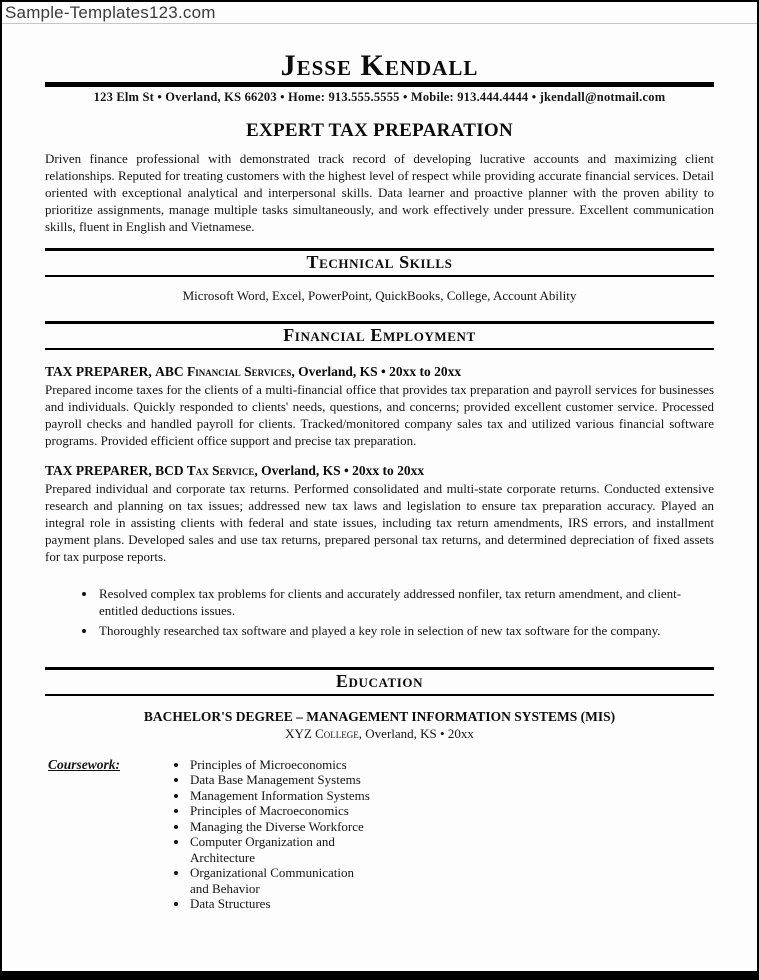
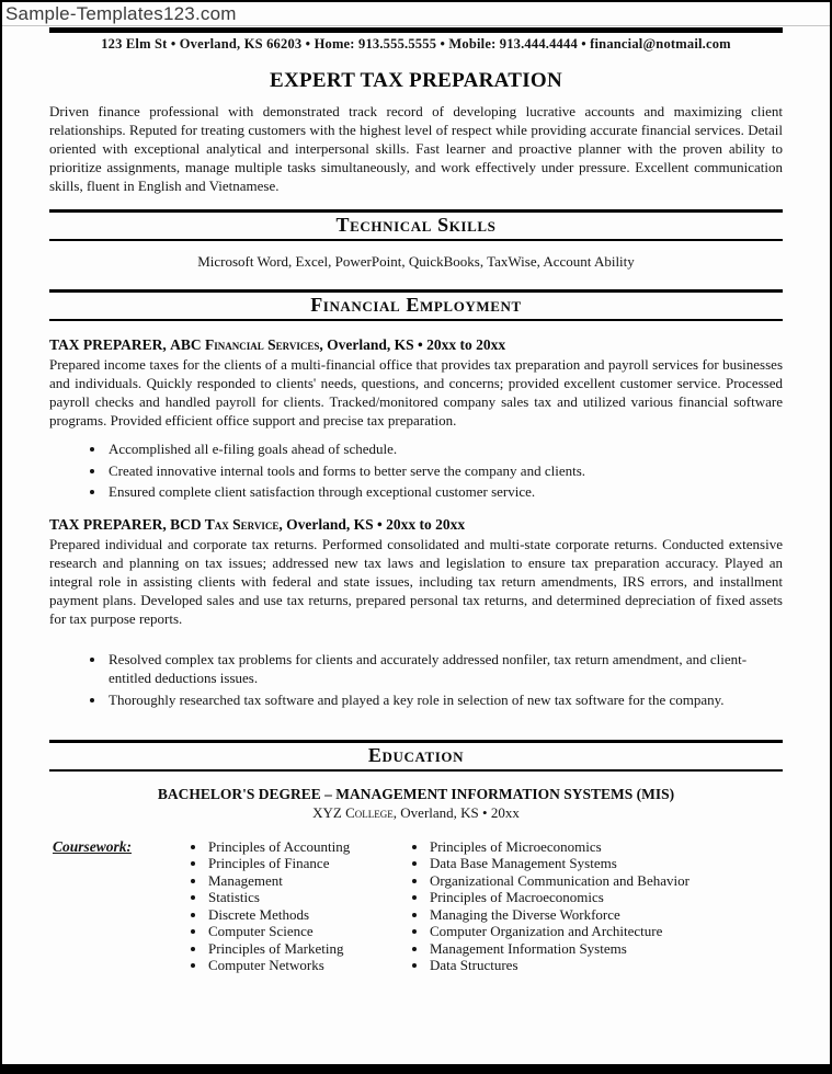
  Sample-Templates123.com
- Jesse Kendall
- 123 Elm St • Overland, KS 66203 • Home: 913.555.5555 • Mobile: 913.444.4444 • jkendall@notmail.com
+ 123 Elm St • Overland, KS 66203 • Home: 913.555.5555 • Mobile: 913.444.4444 • financial@notmail.com
  EXPERT TAX PREPARATION
- Driven finance professional with demonstrated track record of developing lucrative accounts and maximizing client relationships. Reputed for treating customers with the highest level of respect while providing accurate financial services. Detail oriented with exceptional analytical and interpersonal skills. Data learner and proactive planner with the proven ability to prioritize assignments, manage multiple tasks simultaneously, and work effectively under pressure. Excellent communication skills, fluent in English and Vietnamese.
+ Driven finance professional with demonstrated track record of developing lucrative accounts and maximizing client relationships. Reputed for treating customers with the highest level of respect while providing accurate financial services. Detail oriented with exceptional analytical and interpersonal skills. Fast learner and proactive planner with the proven ability to prioritize assignments, manage multiple tasks simultaneously, and work effectively under pressure. Excellent communication skills, fluent in English and Vietnamese.
  Technical Skills
- Microsoft Word, Excel, PowerPoint, QuickBooks, College, Account Ability
+ Microsoft Word, Excel, PowerPoint, QuickBooks, TaxWise, Account Ability
  Financial Employment
  TAX PREPARER, ABC Financial Services, Overland, KS • 20xx to 20xx
  Prepared income taxes for the clients of a multi-financial office that provides tax preparation and payroll services for businesses and individuals. Quickly responded to clients' needs, questions, and concerns; provided excellent customer service. Processed payroll checks and handled payroll for clients. Tracked/monitored company sales tax and utilized various financial software programs. Provided efficient office support and precise tax preparation.
+ Accomplished all e-filing goals ahead of schedule.
+ Created innovative internal tools and forms to better serve the company and clients.
+ Ensured complete client satisfaction through exceptional customer service.
  TAX PREPARER, BCD Tax Service, Overland, KS • 20xx to 20xx
  Prepared individual and corporate tax returns. Performed consolidated and multi-state corporate returns. Conducted extensive research and planning on tax issues; addressed new tax laws and legislation to ensure tax preparation accuracy. Played an integral role in assisting clients with federal and state issues, including tax return amendments, IRS errors, and installment payment plans. Developed sales and use tax returns, prepared personal tax returns, and determined depreciation of fixed assets for tax purpose reports.
  Resolved complex tax problems for clients and accurately addressed nonfiler, tax return amendment, and client-entitled deductions issues.
  Thoroughly researched tax software and played a key role in selection of new tax software for the company.
  Education
  BACHELOR'S DEGREE – MANAGEMENT INFORMATION SYSTEMS (MIS)
  XYZ College, Overland, KS • 20xx
  Coursework:
+ Principles of Accounting
+ Principles of Finance
+ Management
+ Statistics
+ Discrete Methods
+ Computer Science
+ Principles of Marketing
+ Computer Networks
  Principles of Microeconomics
  Data Base Management Systems
- Management Information Systems
+ Organizational Communication and Behavior
  Principles of Macroeconomics
  Managing the Diverse Workforce
  Computer Organization and Architecture
- Organizational Communication and Behavior
+ Management Information Systems
  Data Structures
